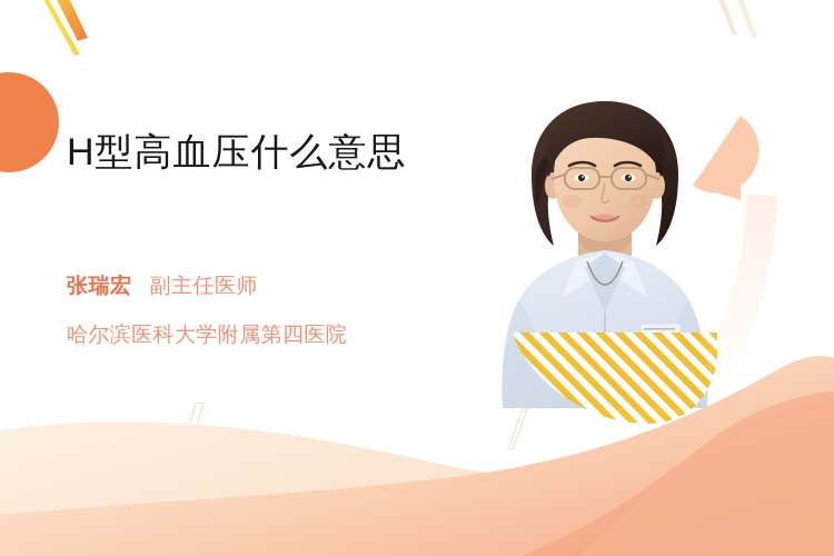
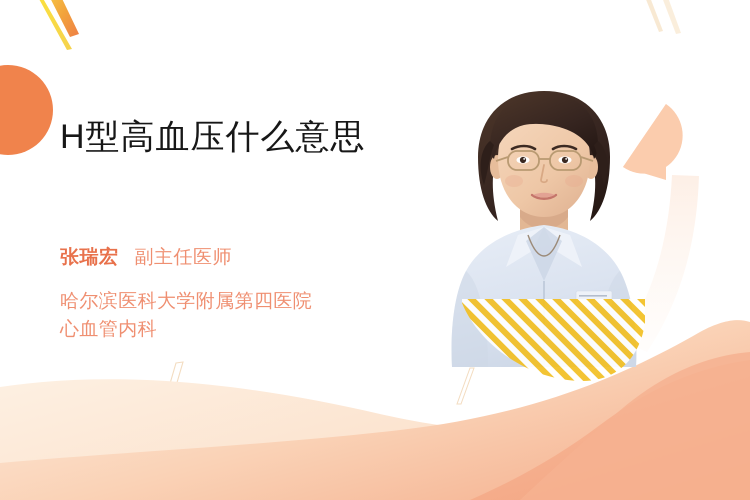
  H型高血压什么意思
  张瑞宏 副主任医师
  哈尔滨医科大学附属第四医院
+ 心血管内科
